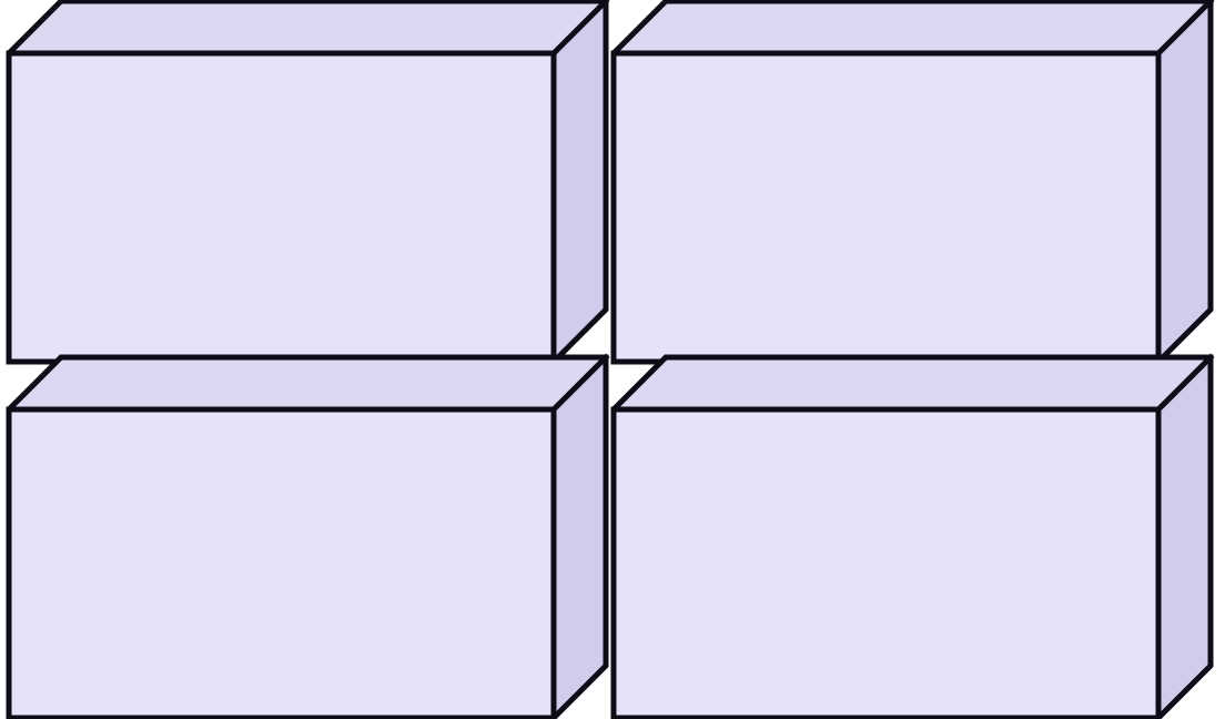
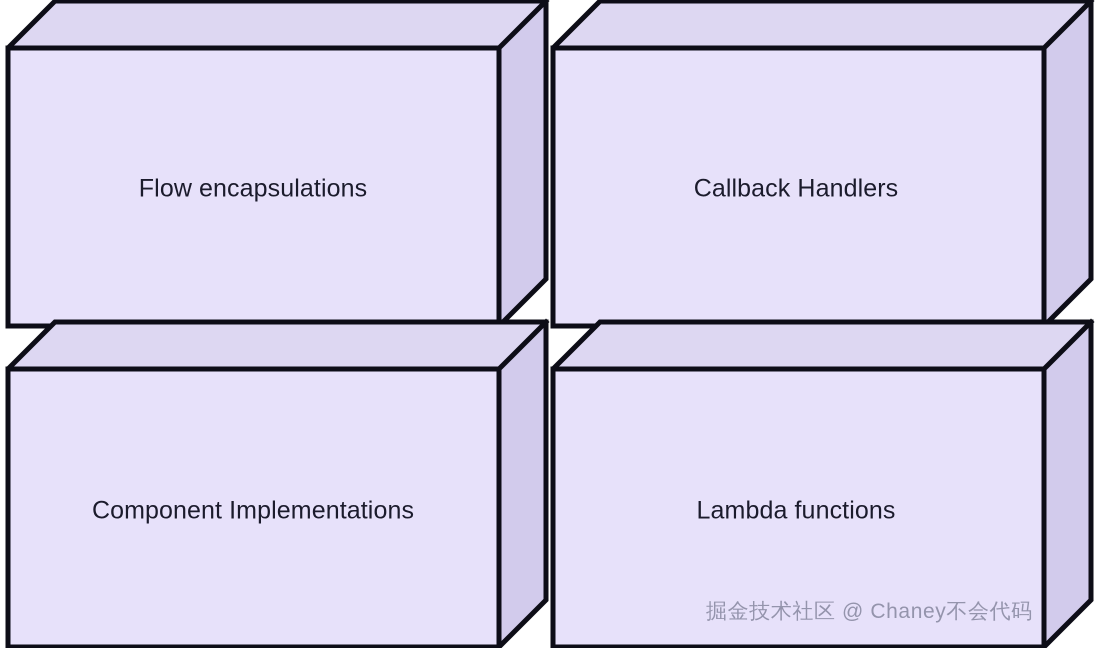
+ Flow encapsulations
+ Callback Handlers
+ Component Implementations
+ Lambda functions
+ 掘金技术社区 @ Chaney不会代码
